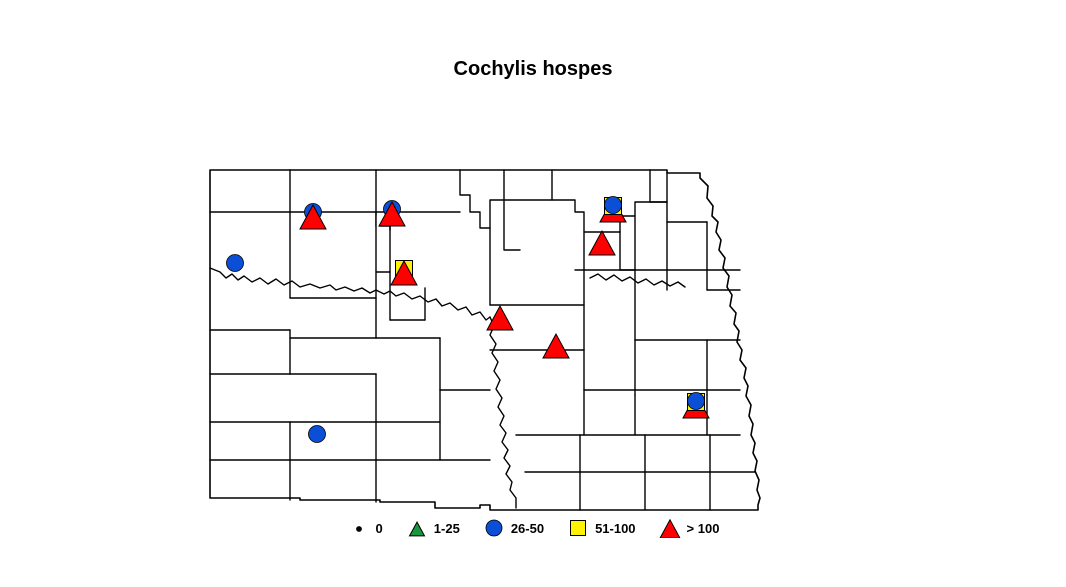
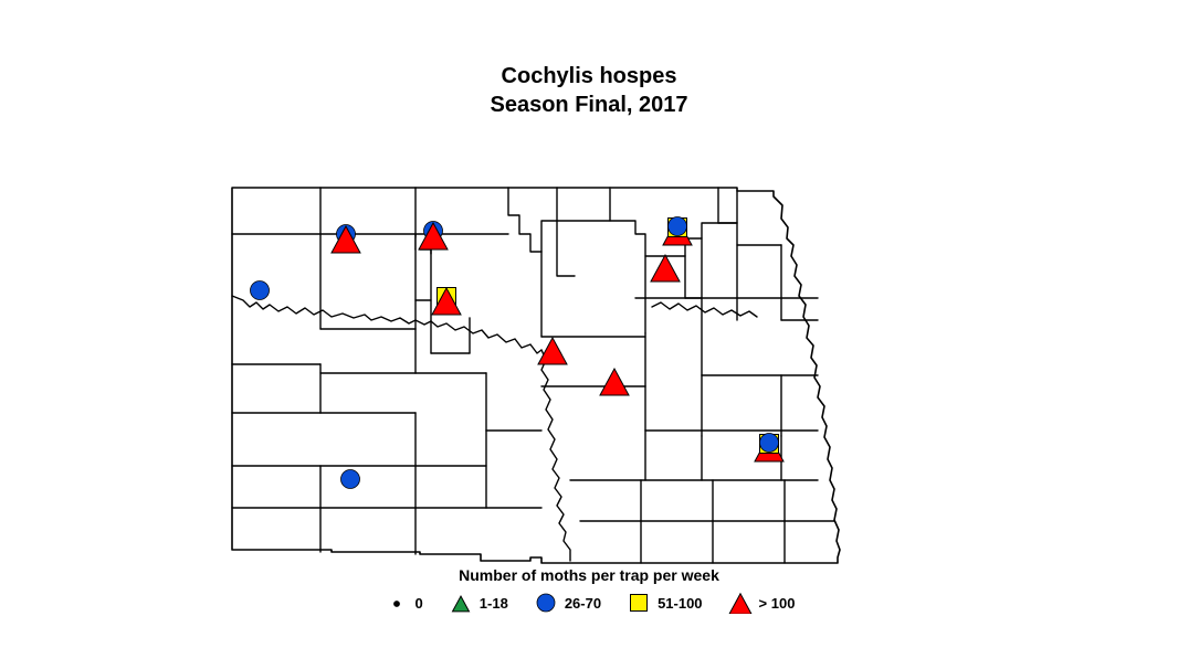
  Cochylis hospes
+ Season Final, 2017
+ Number of moths per trap per week
  0
- 1-25
+ 1-18
- 26-50
+ 26-70
  51-100
  > 100
